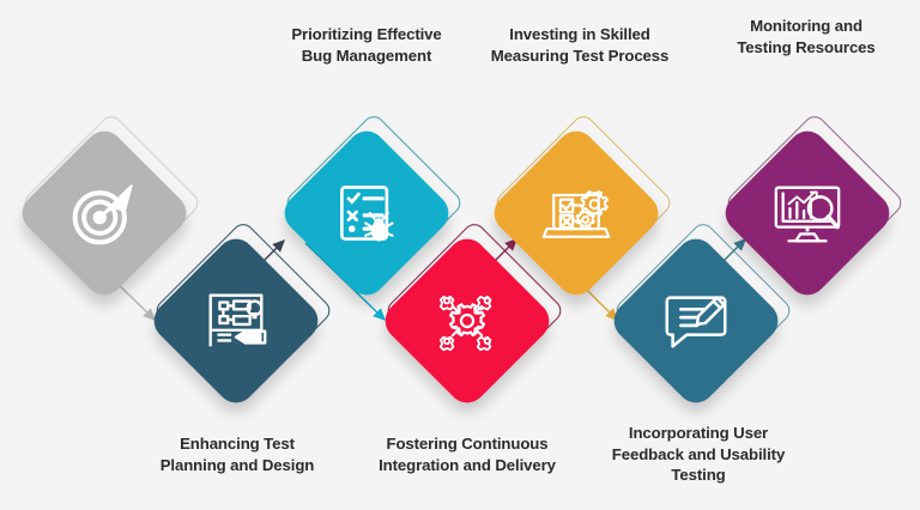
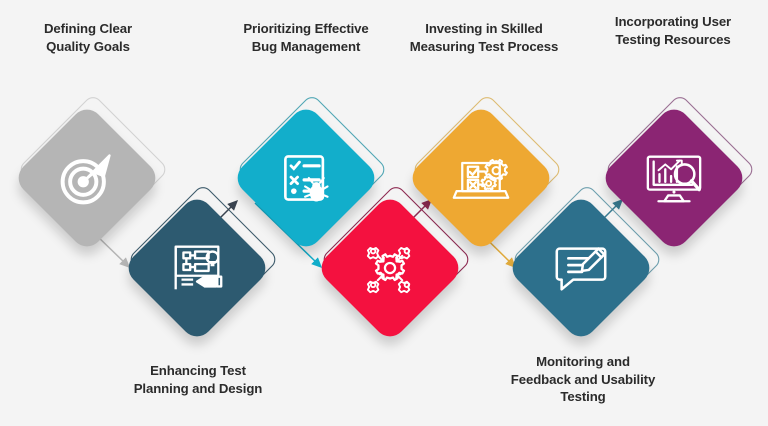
+ Defining Clear
+ Quality Goals
  Enhancing Test
  Planning and Design
  Prioritizing Effective
  Bug Management
- Fostering Continuous
- Integration and Delivery
  Investing in Skilled
  Measuring Test Process
- Incorporating User
+ Monitoring and
  Feedback and Usability
  Testing
- Monitoring and
+ Incorporating User
  Testing Resources
